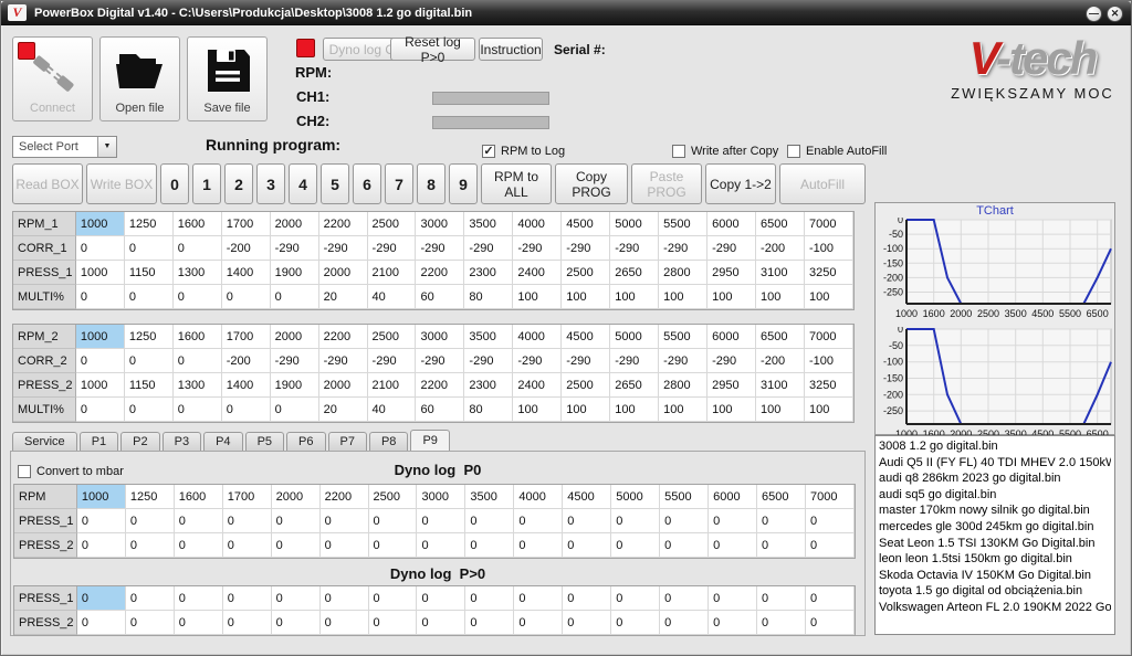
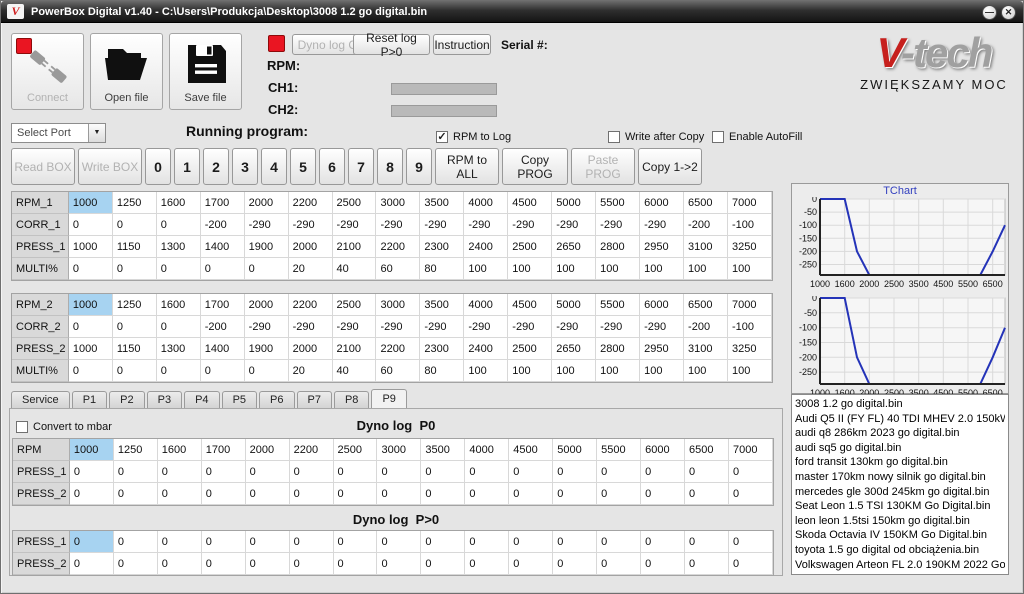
  V
  PowerBox Digital v1.40 - C:\Users\Produkcja\Desktop\3008 1.2 go digital.bin
  —
  ✕
  Connect
  Open file
  Save file
  Dyno log
  Reset log P>0
  Instruction
  Serial #:
  RPM:
  CH1:
  CH2:
  Select Port
  Running program:
  RPM to Log
  Write after Copy
  Enable AutoFill
  Read BOX
  Write BOX
  0
  1
  2
  3
  4
  5
  6
  7
  8
  9
  RPM to ALL
  Copy PROG
  Paste PROG
  Copy 1->2
- AutoFill
  RPM_1
  1000
  1250
  1600
  1700
  2000
  2200
  2500
  3000
  3500
  4000
  4500
  5000
  5500
  6000
  6500
  7000
  CORR_1
  0
  0
  0
  -200
  -290
  -290
  -290
  -290
  -290
  -290
  -290
  -290
  -290
  -290
  -200
  -100
  PRESS_1
  1000
  1150
  1300
  1400
  1900
  2000
  2100
  2200
  2300
  2400
  2500
  2650
  2800
  2950
  3100
  3250
  MULTI%
  0
  0
  0
  0
  0
  20
  40
  60
  80
  100
  100
  100
  100
  100
  100
  100
  RPM_2
  1000
  1250
  1600
  1700
  2000
  2200
  2500
  3000
  3500
  4000
  4500
  5000
  5500
  6000
  6500
  7000
  CORR_2
  0
  0
  0
  -200
  -290
  -290
  -290
  -290
  -290
  -290
  -290
  -290
  -290
  -290
  -200
  -100
  PRESS_2
  1000
  1150
  1300
  1400
  1900
  2000
  2100
  2200
  2300
  2400
  2500
  2650
  2800
  2950
  3100
  3250
  MULTI%
  0
  0
  0
  0
  0
  20
  40
  60
  80
  100
  100
  100
  100
  100
  100
  100
  Service
  P1
  P2
  P3
  P4
  P5
  P6
  P7
  P8
  P9
  Convert to mbar
  Dyno log P0
  RPM
  1000
  1250
  1600
  1700
  2000
  2200
  2500
  3000
  3500
  4000
  4500
  5000
  5500
  6000
  6500
  7000
  PRESS_1
  0
  0
  0
  0
  0
  0
  0
  0
  0
  0
  0
  0
  0
  0
  0
  0
  PRESS_2
  0
  0
  0
  0
  0
  0
  0
  0
  0
  0
  0
  0
  0
  0
  0
  0
  Dyno log P>0
  PRESS_1
  0
  0
  0
  0
  0
  0
  0
  0
  0
  0
  0
  0
  0
  0
  0
  0
  PRESS_2
  0
  0
  0
  0
  0
  0
  0
  0
  0
  0
  0
  0
  0
  0
  0
  0
  V-tech
  ZWIĘKSZAMY MOC
  TChart
  0
  -50
  -100
  -150
  -200
  -250
  1000
  1600
  2000
  2500
  3500
  4500
  5500
  6500
  0
  -50
  -100
  -150
  -200
  -250
  1000
  1600
  2000
  2500
  3500
  4500
  5500
  6500
  3008 1.2 go digital.bin
  Audi Q5 II (FY FL) 40 TDI MHEV 2.0 150k
  audi q8 286km 2023 go digital.bin
  audi sq5 go digital.bin
+ ford transit 130km go digital.bin
  master 170km nowy silnik go digital.bin
  mercedes gle 300d 245km go digital.bin
  Seat Leon 1.5 TSI 130KM Go Digital.bin
  leon leon 1.5tsi 150km go digital.bin
  Skoda Octavia IV 150KM Go Digital.bin
  toyota 1.5 go digital od obciążenia.bin
  Volkswagen Arteon FL 2.0 190KM 2022 Go
